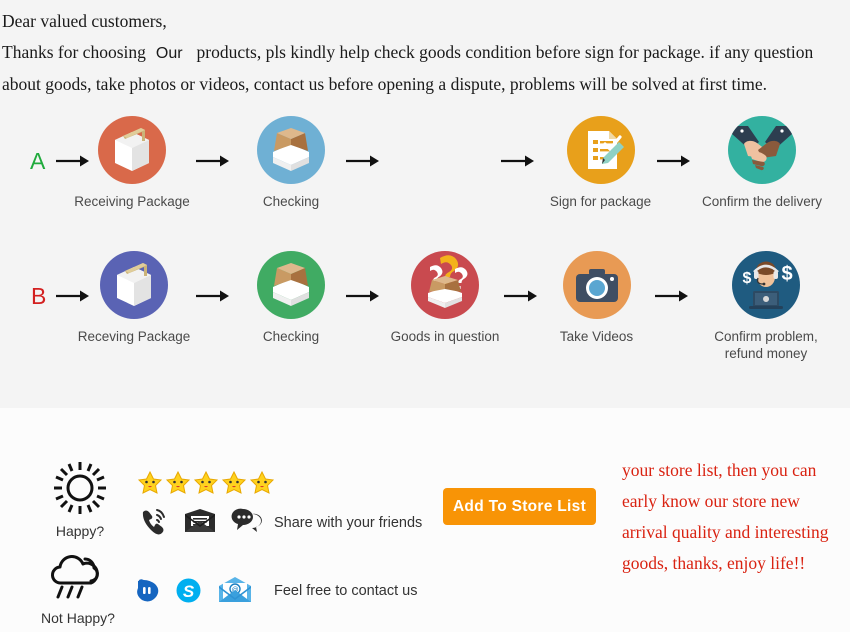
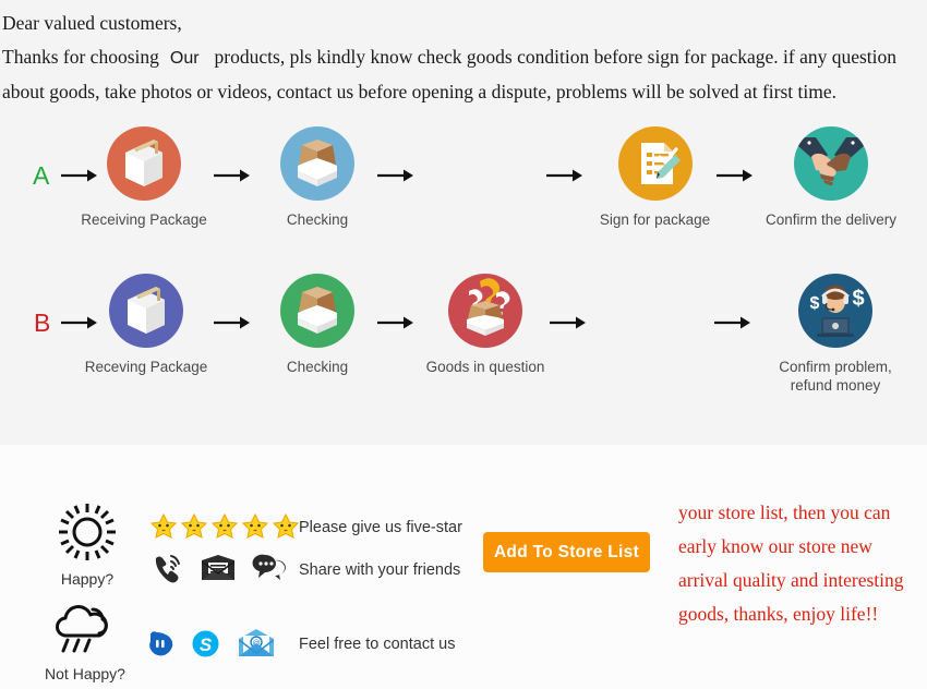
  Dear valued customers,
- Thanks for choosing Our products, pls kindly help check goods condition before sign for package. if any question
+ Thanks for choosing Our products, pls kindly know check goods condition before sign for package. if any question
  about goods, take photos or videos, contact us before opening a dispute, problems will be solved at first time.
  A
  Receiving Package
  Checking
  Sign for package
  Confirm the delivery
  B
  Receving Package
  Checking
  Goods in question
- Take Videos
  $
  $
  Confirm problem,
  refund money
  Happy?
  Not Happy?
+ Please give us five-star
  Share with your friends
  S
  Feel free to contact us
  Add To Store List
  your store list, then you can
  early know our store new
  arrival quality and interesting
  goods, thanks, enjoy life!!
